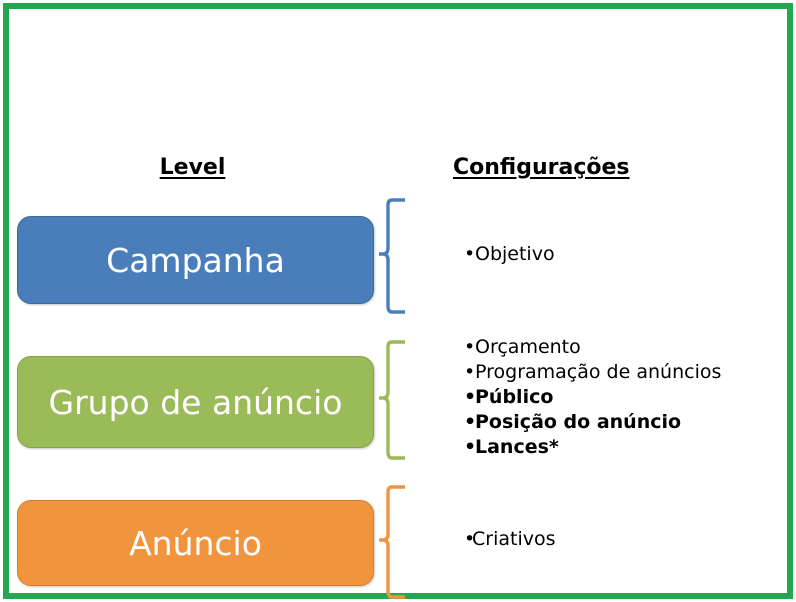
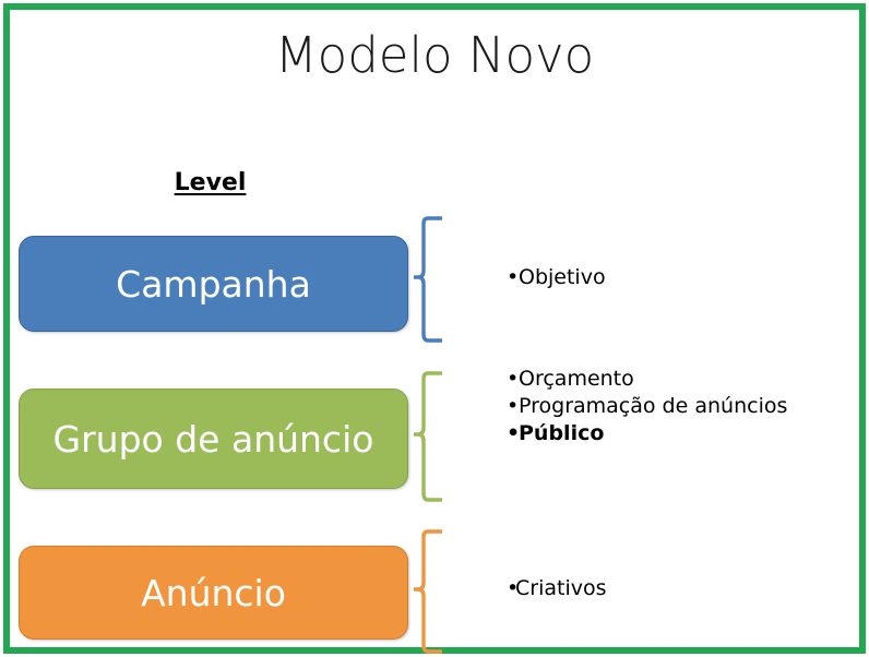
+ Modelo Novo
  Level
- Configurações
  Campanha
  •Objetivo
  Grupo de anúncio
  •Orçamento
  •Programação de anúncios
  •Público
- •Posição do anúncio
- •Lances*
  Anúncio
  •Criativos
